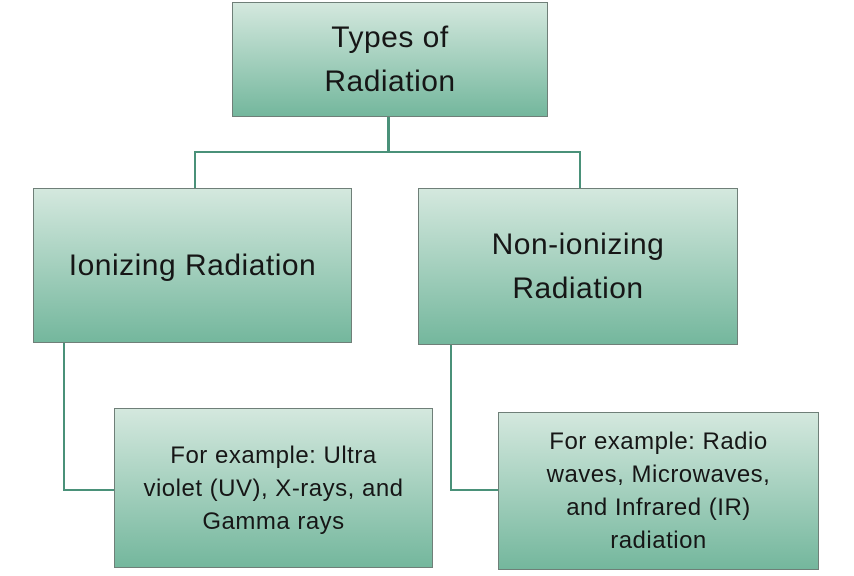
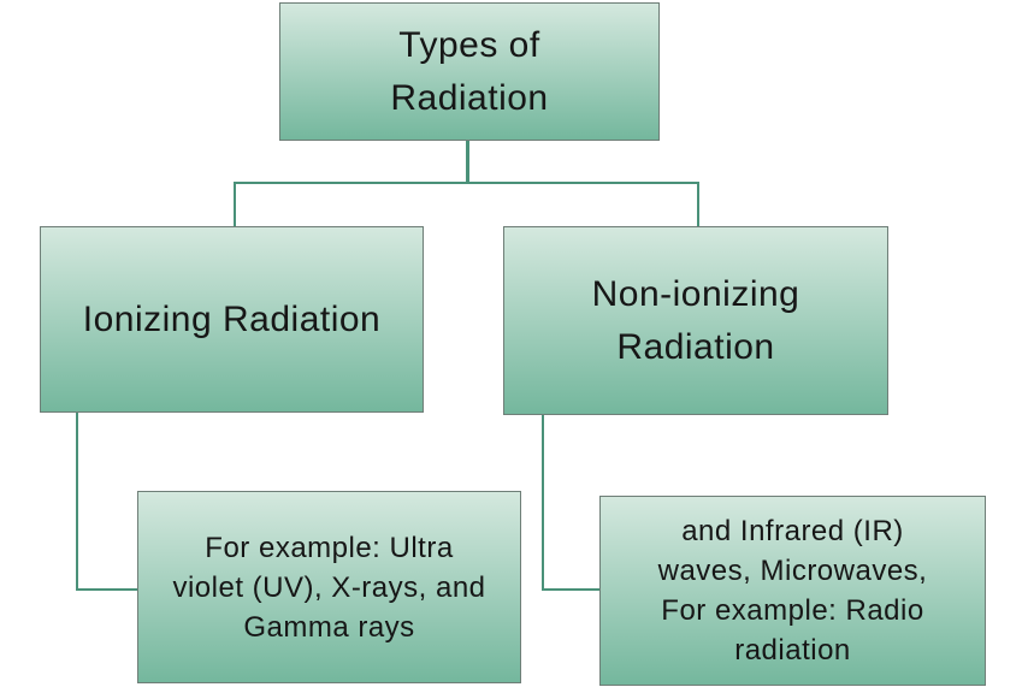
  Types of
  Radiation
  Ionizing Radiation
  Non-ionizing
  Radiation
  For example: Ultra
  violet (UV), X-rays, and
  Gamma rays
- For example: Radio
+ and Infrared (IR)
  waves, Microwaves,
- and Infrared (IR)
+ For example: Radio
  radiation
